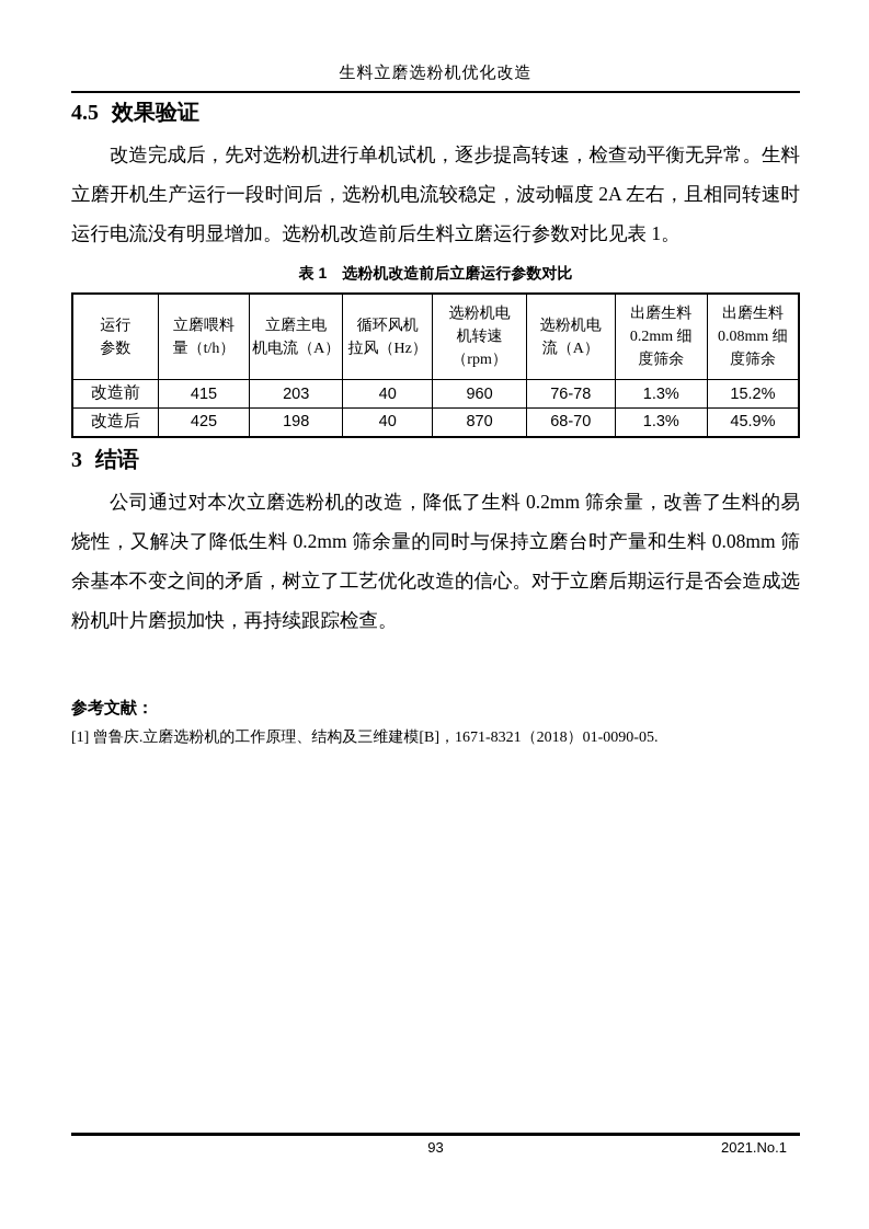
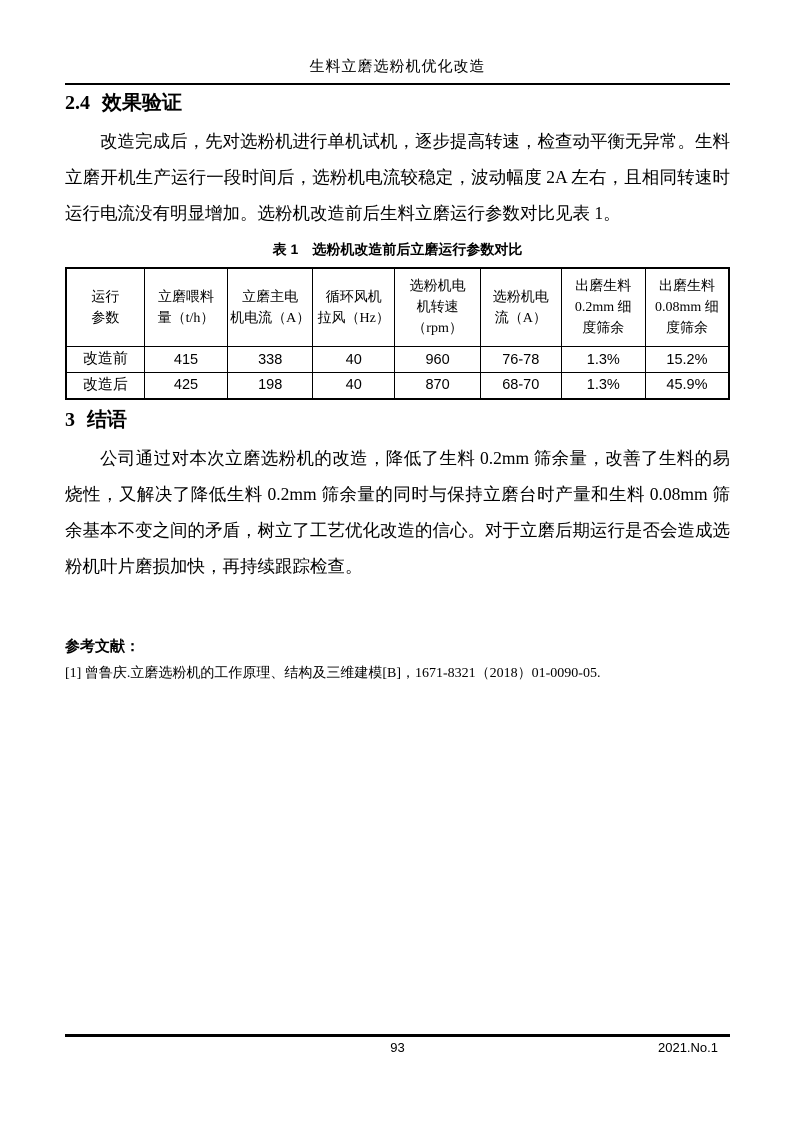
  生料立磨选粉机优化改造
- 4.5 效果验证
+ 2.4 效果验证
  改造完成后，先对选粉机进行单机试机，逐步提高转速，检查动平衡无异常。生料立磨开机生产运行一段时间后，选粉机电流较稳定，波动幅度 2A 左右，且相同转速时运行电流没有明显增加。选粉机改造前后生料立磨运行参数对比见表 1。
  表 1 选粉机改造前后立磨运行参数对比
  运行 参数	立磨喂料 量（t/h）	立磨主电 机电流（A）	循环风机 拉风（Hz）	选粉机电 机转速 （rpm）	选粉机电 流（A）	出磨生料 0.2mm 细 度筛余	出磨生料 0.08mm 细 度筛余
- 改造前	415	203	40	960	76-78	1.3%	15.2%
+ 改造前	415	338	40	960	76-78	1.3%	15.2%
  改造后	425	198	40	870	68-70	1.3%	45.9%
  3 结语
  公司通过对本次立磨选粉机的改造，降低了生料 0.2mm 筛余量，改善了生料的易烧性，又解决了降低生料 0.2mm 筛余量的同时与保持立磨台时产量和生料 0.08mm 筛余基本不变之间的矛盾，树立了工艺优化改造的信心。对于立磨后期运行是否会造成选粉机叶片磨损加快，再持续跟踪检查。
  参考文献：
  [1] 曾鲁庆.立磨选粉机的工作原理、结构及三维建模[B]，1671-8321（2018）01-0090-05.
  93
  2021.No.1
